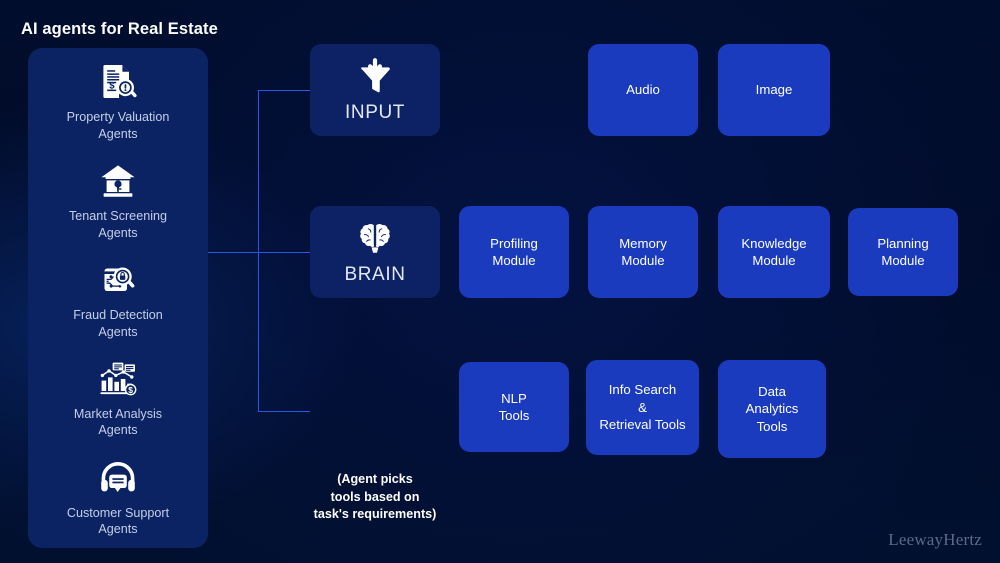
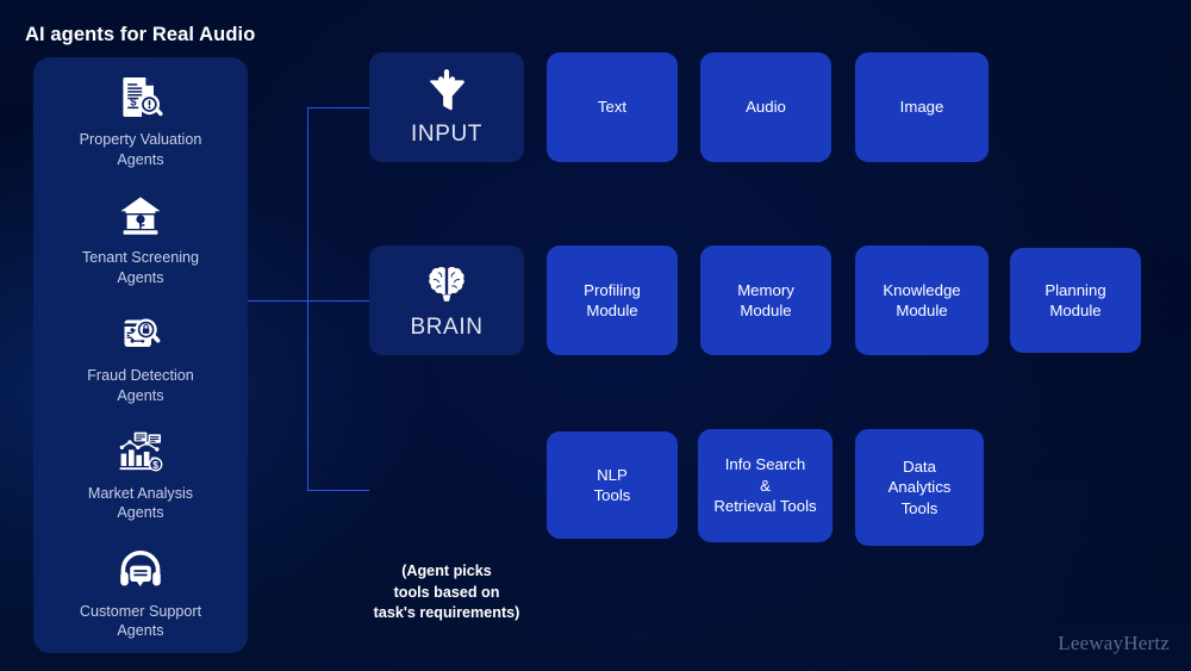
- AI agents for Real Estate
+ AI agents for Real Audio
  $
  Property Valuation
  Agents
  Tenant Screening
  Agents
  Fraud Detection
  Agents
  $
  Market Analysis
  Agents
  Customer Support
  Agents
  INPUT
+ Text
  Audio
  Image
  BRAIN
  Profiling
  Module
  Memory
  Module
  Knowledge
  Module
  Planning
  Module
  NLP
  Tools
  Info Search
  &
  Retrieval Tools
  Data
  Analytics
  Tools
  (Agent picks
  tools based on
  task's requirements)
  LeewayHertz
